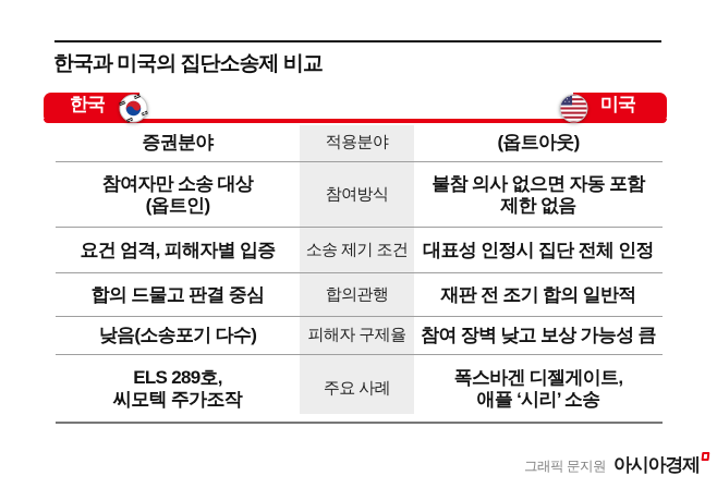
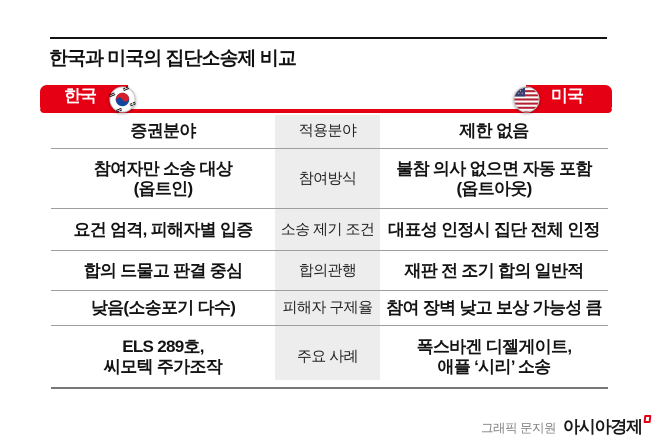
  한국과 미국의 집단소송제 비교
  한국
  미국
  증권분야
  적용분야
- (옵트아웃)
+ 제한 없음
  참여자만 소송 대상
  (옵트인)
  참여방식
  불참 의사 없으면 자동 포함
- 제한 없음
+ (옵트아웃)
  요건 엄격, 피해자별 입증
  소송 제기 조건
  대표성 인정시 집단 전체 인정
  합의 드물고 판결 중심
  합의관행
  재판 전 조기 합의 일반적
  낮음(소송포기 다수)
  피해자 구제율
  참여 장벽 낮고 보상 가능성 큼
  ELS 289호,
  씨모텍 주가조작
  주요 사례
  폭스바겐 디젤게이트,
  애플 ‘시리’ 소송
  그래픽 문지원
  아시아경제
